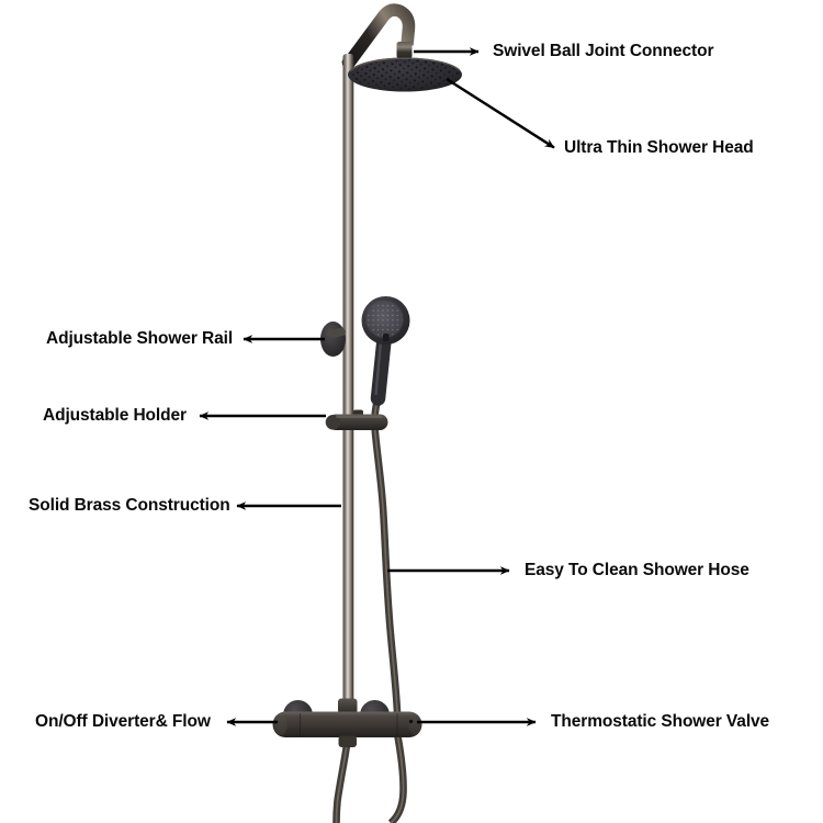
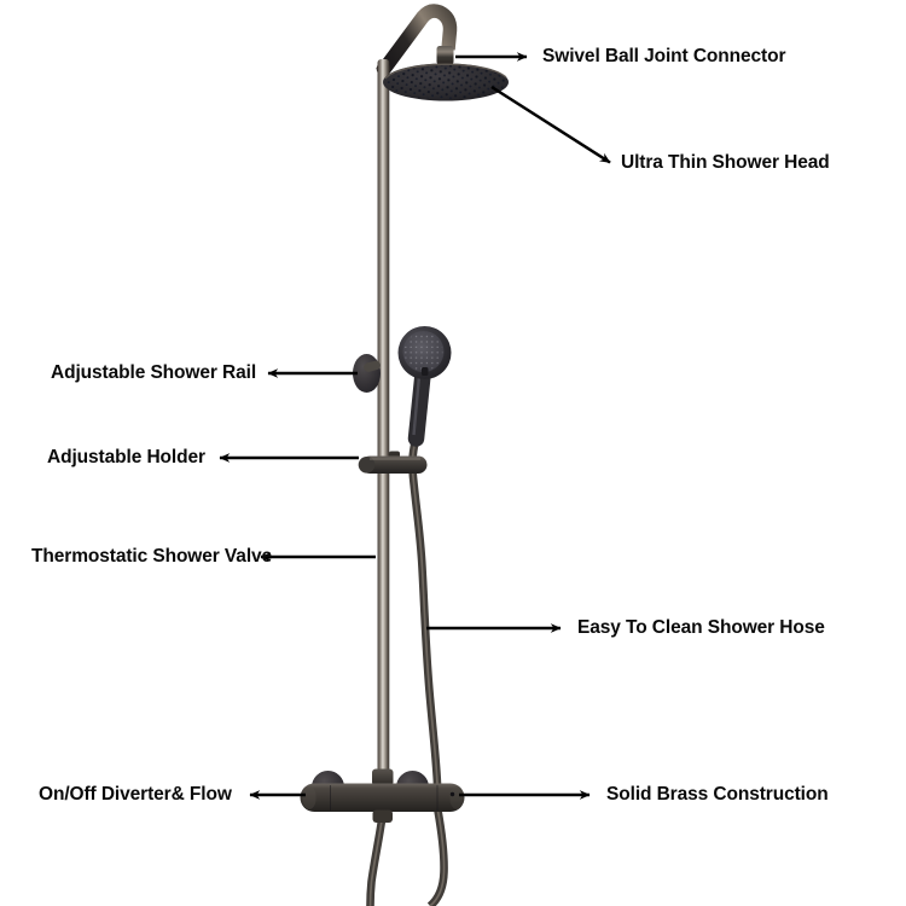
  Swivel Ball Joint Connector
  Ultra Thin Shower Head
  Adjustable Shower Rail
  Adjustable Holder
- Solid Brass Construction
+ Thermostatic Shower Valve
  Easy To Clean Shower Hose
  On/Off Diverter& Flow
- Thermostatic Shower Valve
+ Solid Brass Construction
